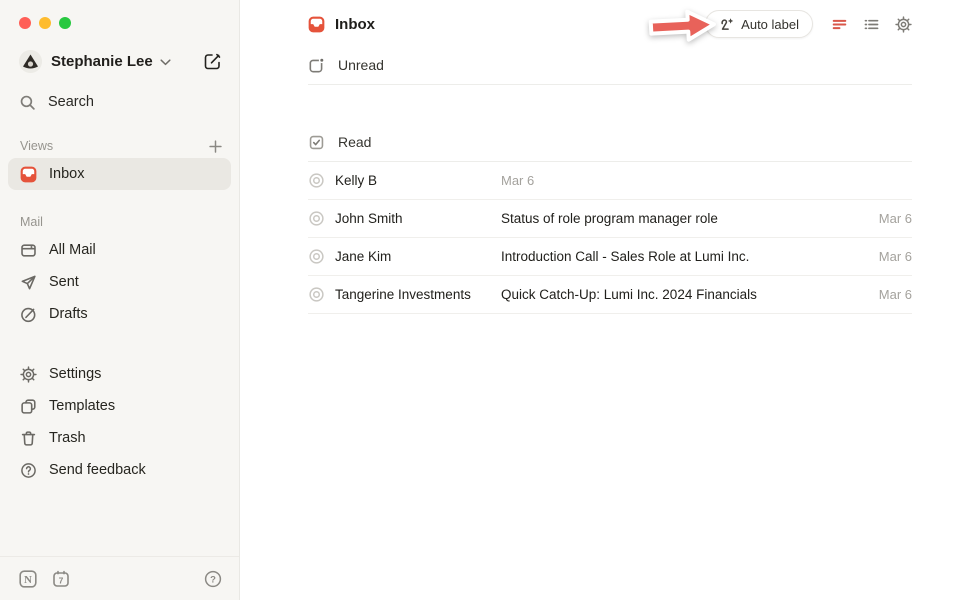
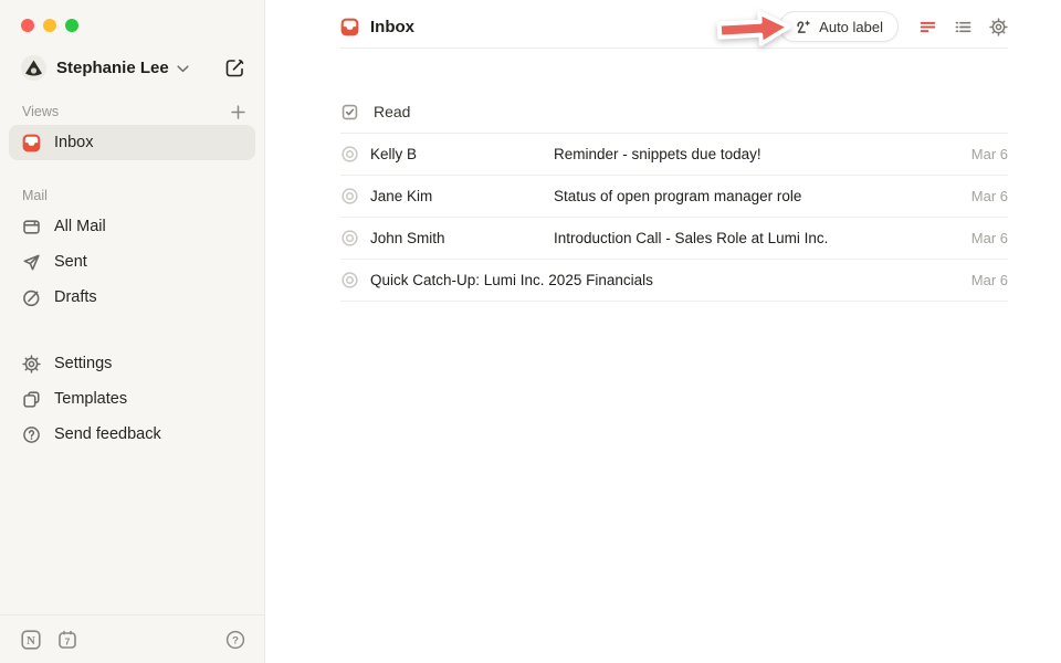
  Stephanie Lee
- Search
  Views
  Inbox
  Mail
  All Mail
  Sent
  Drafts
  Settings
  Templates
- Trash
  Send feedback
  N
  7
  ?
  Inbox
  Auto label
- Unread
  Read
  Kelly B
+ Reminder - snippets due today!
  Mar 6
- John Smith
+ Jane Kim
- Status of role program manager role
+ Status of open program manager role
  Mar 6
- Jane Kim
+ John Smith
  Introduction Call - Sales Role at Lumi Inc.
  Mar 6
- Tangerine Investments
- Quick Catch-Up: Lumi Inc. 2024 Financials
+ Quick Catch-Up: Lumi Inc. 2025 Financials
  Mar 6
